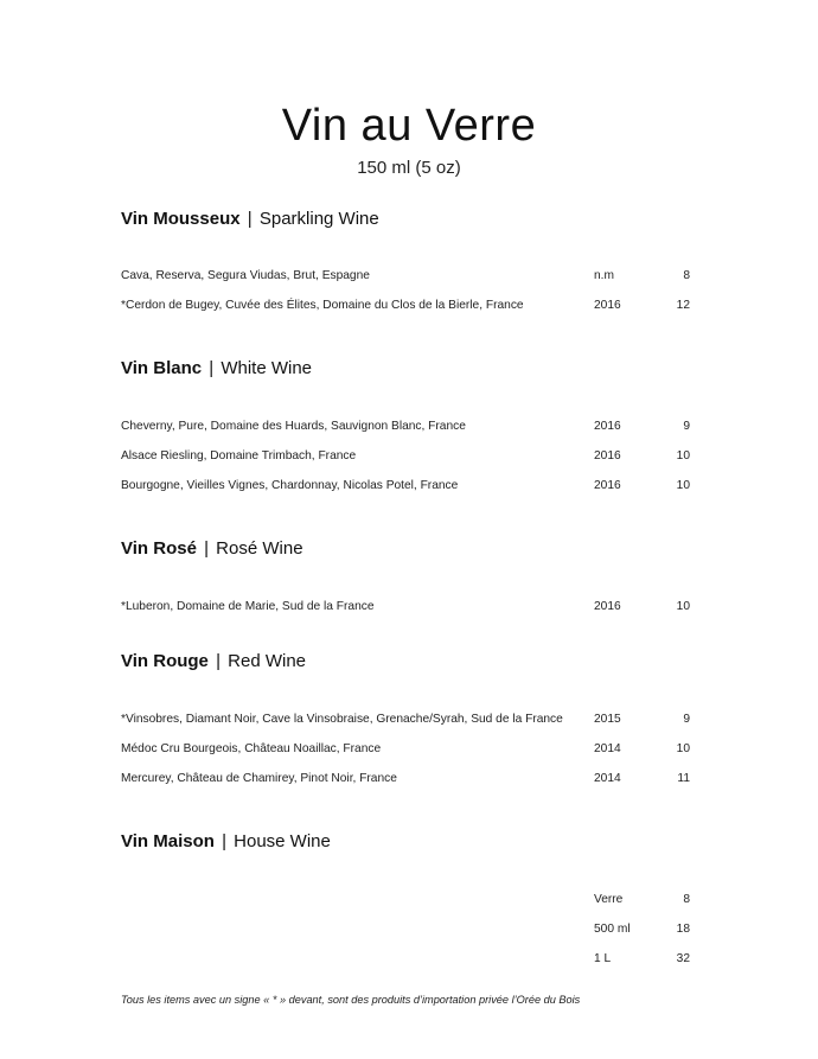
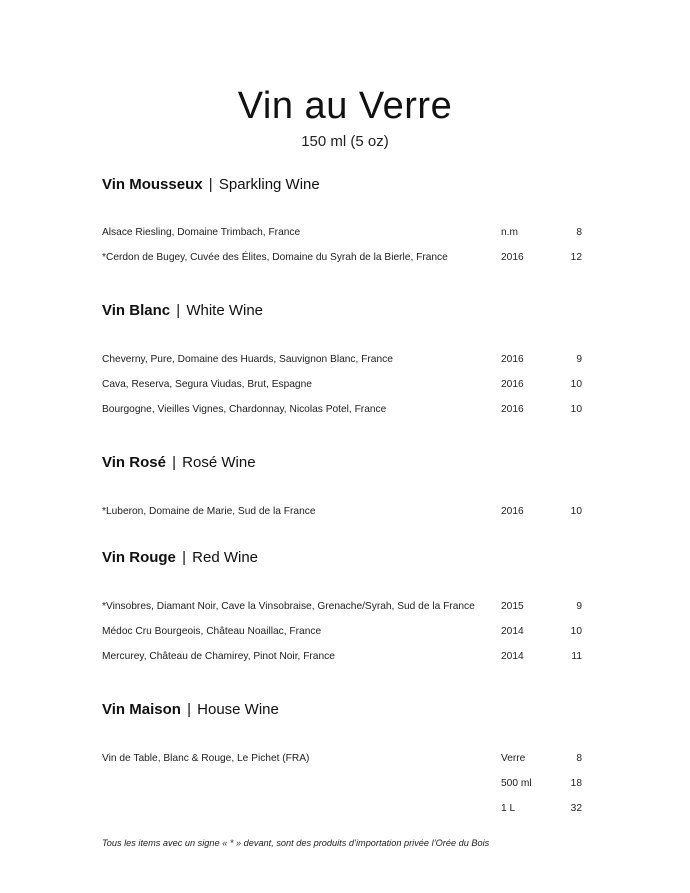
  Vin au Verre
  150 ml (5 oz)
  Vin Mousseux | Sparkling Wine
- Cava, Reserva, Segura Viudas, Brut, Espagne
+ Alsace Riesling, Domaine Trimbach, France
  n.m
  8
- *Cerdon de Bugey, Cuvée des Élites, Domaine du Clos de la Bierle, France
+ *Cerdon de Bugey, Cuvée des Élites, Domaine du Syrah de la Bierle, France
  2016
  12
  Vin Blanc | White Wine
  Cheverny, Pure, Domaine des Huards, Sauvignon Blanc, France
  2016
  9
- Alsace Riesling, Domaine Trimbach, France
+ Cava, Reserva, Segura Viudas, Brut, Espagne
  2016
  10
  Bourgogne, Vieilles Vignes, Chardonnay, Nicolas Potel, France
  2016
  10
  Vin Rosé | Rosé Wine
  *Luberon, Domaine de Marie, Sud de la France
  2016
  10
  Vin Rouge | Red Wine
  *Vinsobres, Diamant Noir, Cave la Vinsobraise, Grenache/Syrah, Sud de la France
  2015
  9
  Médoc Cru Bourgeois, Château Noaillac, France
  2014
  10
  Mercurey, Château de Chamirey, Pinot Noir, France
  2014
  11
  Vin Maison | House Wine
+ Vin de Table, Blanc & Rouge, Le Pichet (FRA)
  Verre
  8
  500 ml
  18
  1 L
  32
  Tous les items avec un signe « * » devant, sont des produits d’importation privée l’Orée du Bois
